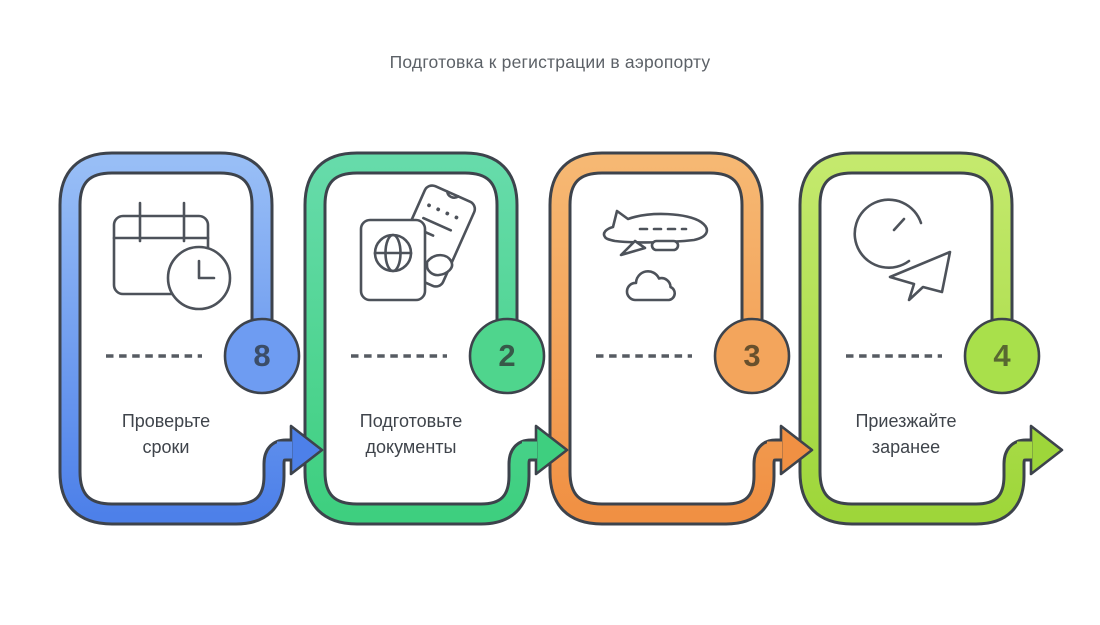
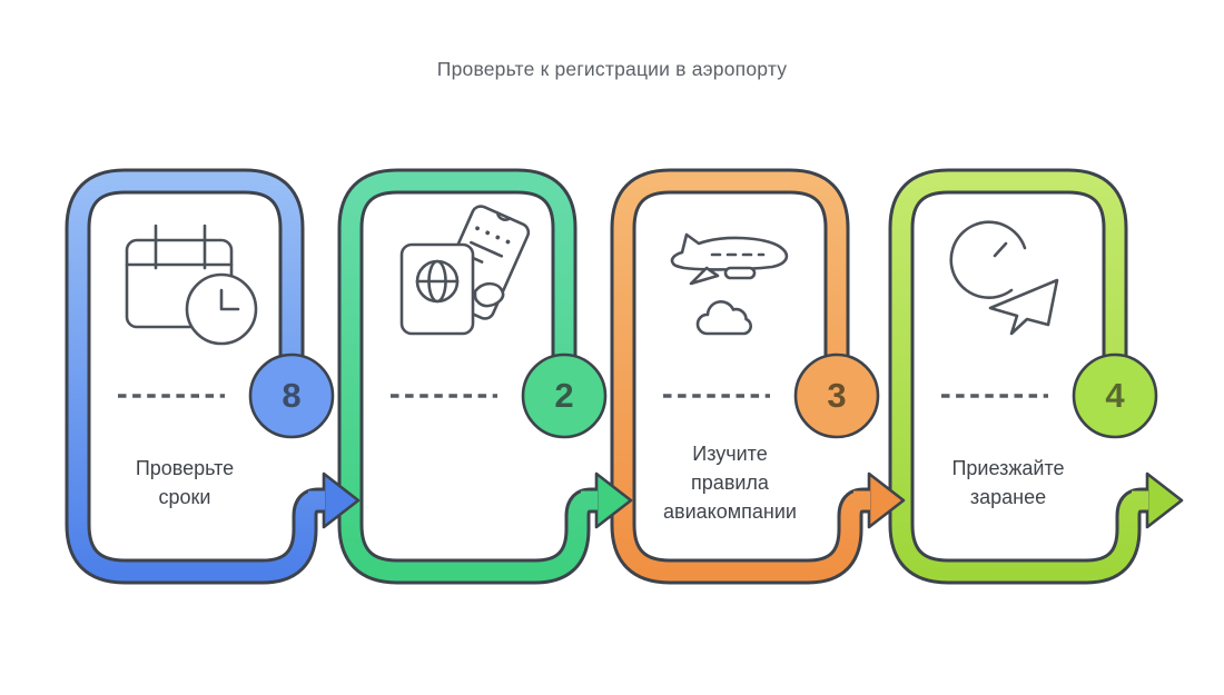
- Подготовка к регистрации в аэропорту
+ Проверьте к регистрации в аэропорту
  8
  Проверьте
  сроки
  2
- Подготовьте
- документы
  3
+ Изучите
+ правила
+ авиакомпании
  4
  Приезжайте
  заранее
